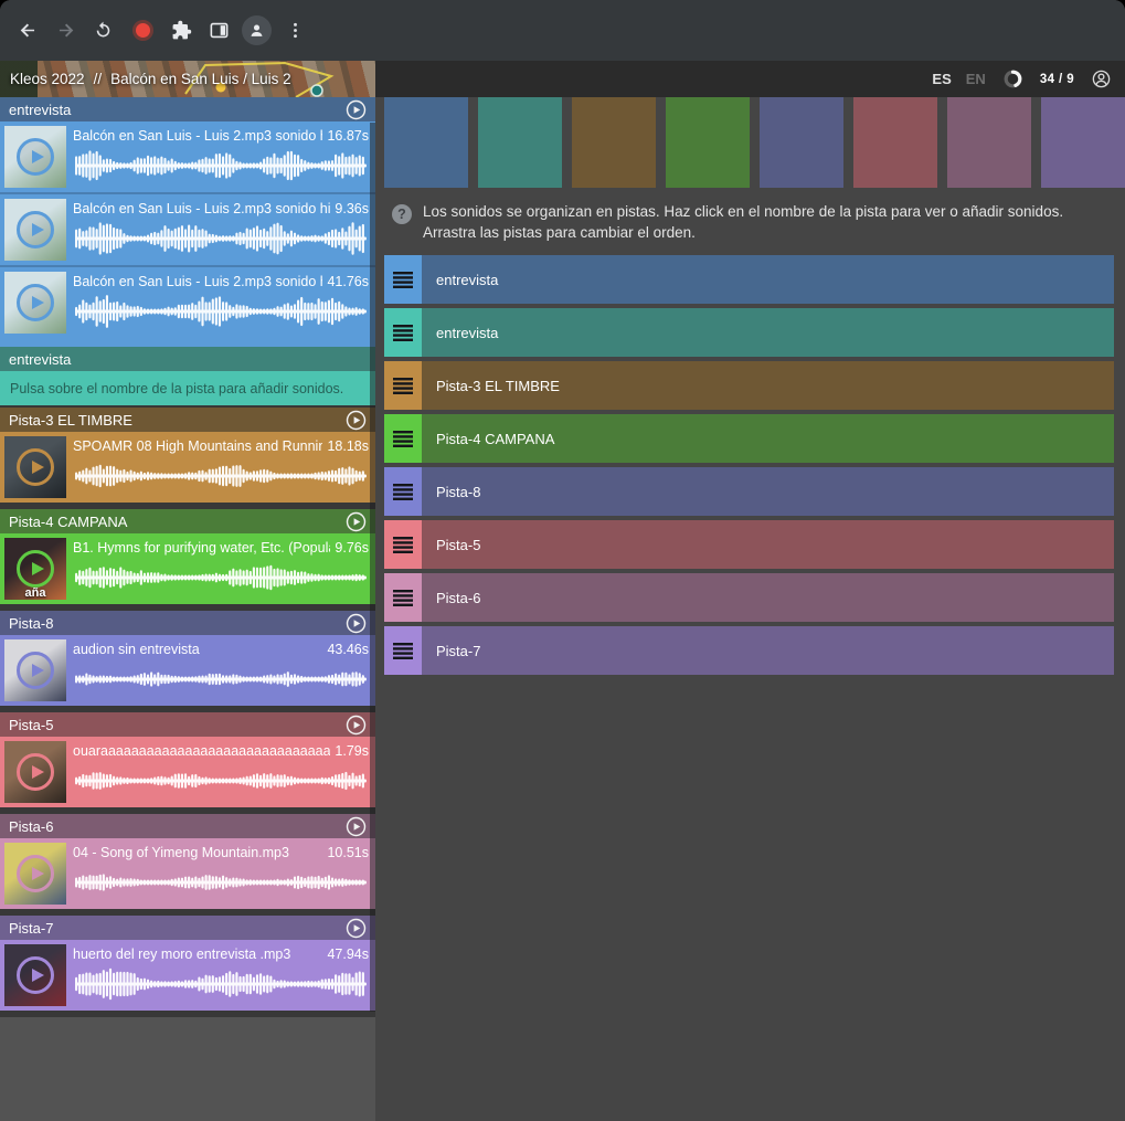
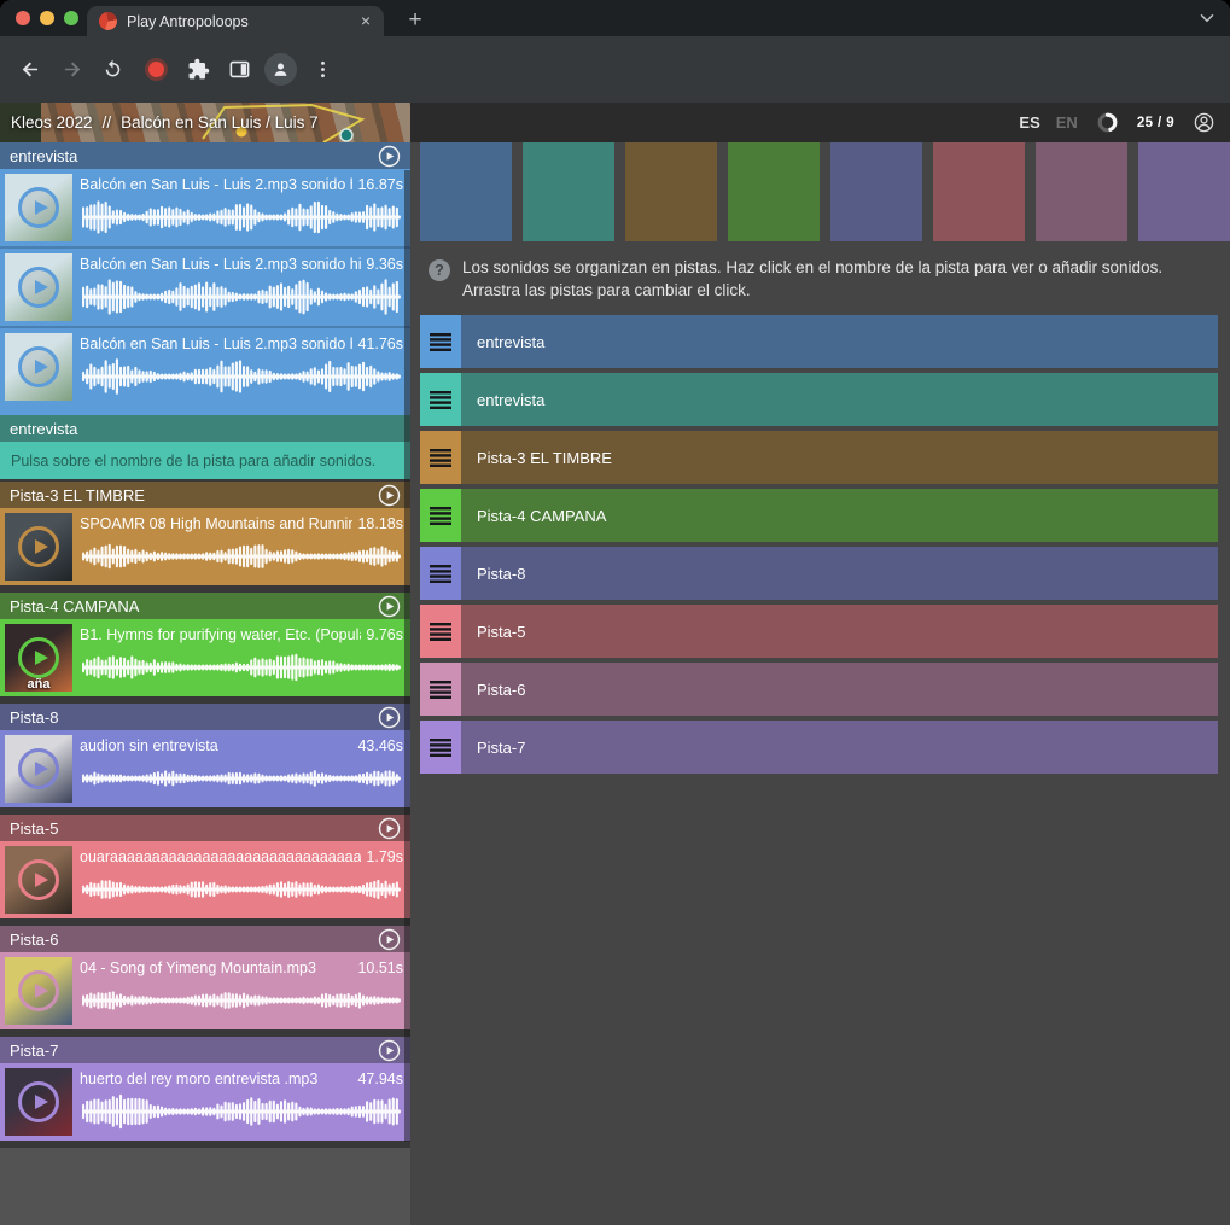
+ Play Antropoloops
+ ×
+ +
  Kleos 2022
  //
- Balcón en San Luis / Luis 2
+ Balcón en San Luis / Luis 7
  ES
  EN
- 34 / 9
+ 25 / 9
  entrevista
  Balcón en San Luis - Luis 2.mp3 sonido
  16.87s
  Balcón en San Luis - Luis 2.mp3 sonido hi
  9.36s
  Balcón en San Luis - Luis 2.mp3 sonido
  41.76s
  entrevista
  Pulsa sobre el nombre de la pista para añadir sonidos.
  Pista-3 EL TIMBRE
  SPOAMR 08 High Mountains and Runnin
  18.18s
  Pista-4 CAMPANA
  aña
  B1. Hymns for purifying water, Etc. (Popul
  9.76s
  Pista-8
  audion sin entrevista
  43.46s
  Pista-5
  ouaraaaaaaaaaaaaaaaaaaaaaaaaaaaaaa
  1.79s
  Pista-6
  04 - Song of Yimeng Mountain.mp3
  10.51s
  Pista-7
  huerto del rey moro entrevista .mp3
  47.94s
  ?
- Los sonidos se organizan en pistas. Haz click en el nombre de la pista para ver o añadir sonidos. Arrastra las pistas para cambiar el orden.
+ Los sonidos se organizan en pistas. Haz click en el nombre de la pista para ver o añadir sonidos. Arrastra las pistas para cambiar el click.
  entrevista
  entrevista
  Pista-3 EL TIMBRE
  Pista-4 CAMPANA
  Pista-8
  Pista-5
  Pista-6
  Pista-7
